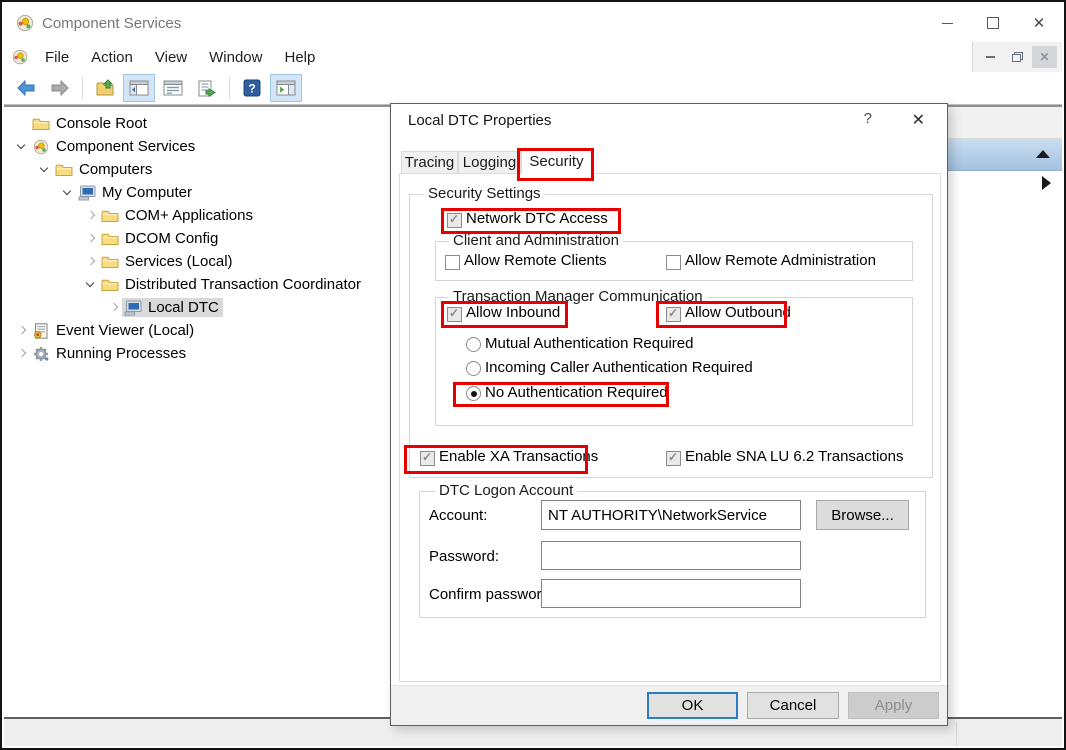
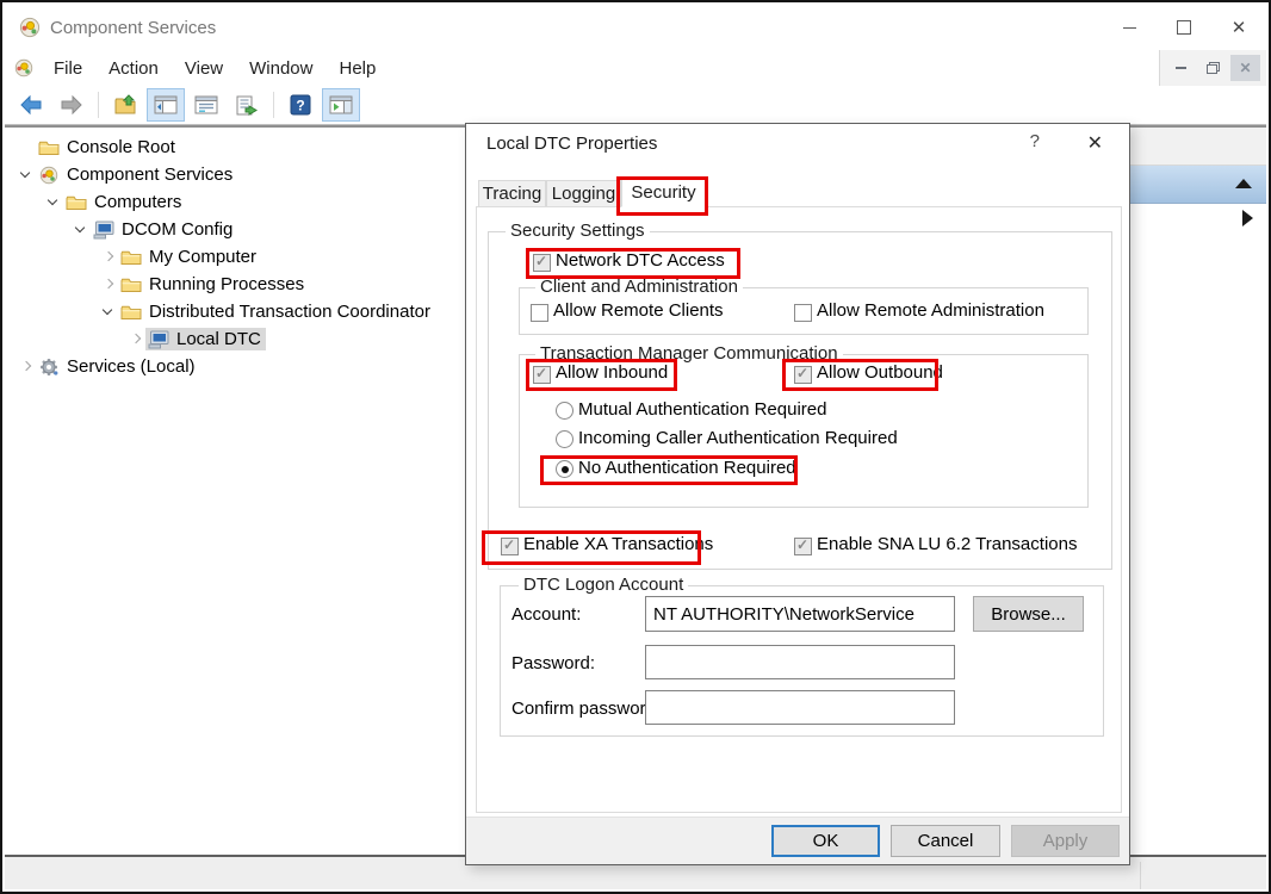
  Component Services
  ✕
  File
  Action
  View
  Window
  Help
  ✕
  ?
  Console Root
  Component Services
  Computers
- My Computer
+ DCOM Config
- COM+ Applications
- DCOM Config
+ My Computer
- Services (Local)
+ Running Processes
  Distributed Transaction Coordinator
  Local DTC
- Event Viewer (Local)
- Running Processes
+ Services (Local)
  Local DTC Properties
  ?
  ✕
  Tracing
  Logging
  Security
  Security Settings
  Network DTC Access
  Client and Administration
  Allow Remote Clients
  Allow Remote Administration
  Transaction Manager Communication
  Allow Inbound
  Allow Outbound
  Mutual Authentication Required
  Incoming Caller Authentication Required
  No Authentication Required
  Enable XA Transactions
  Enable SNA LU 6.2 Transactions
  DTC Logon Account
  Account:
  NT AUTHORITY\NetworkService
  Browse...
  Password:
  Confirm passwor
  OK
  Cancel
  Apply
